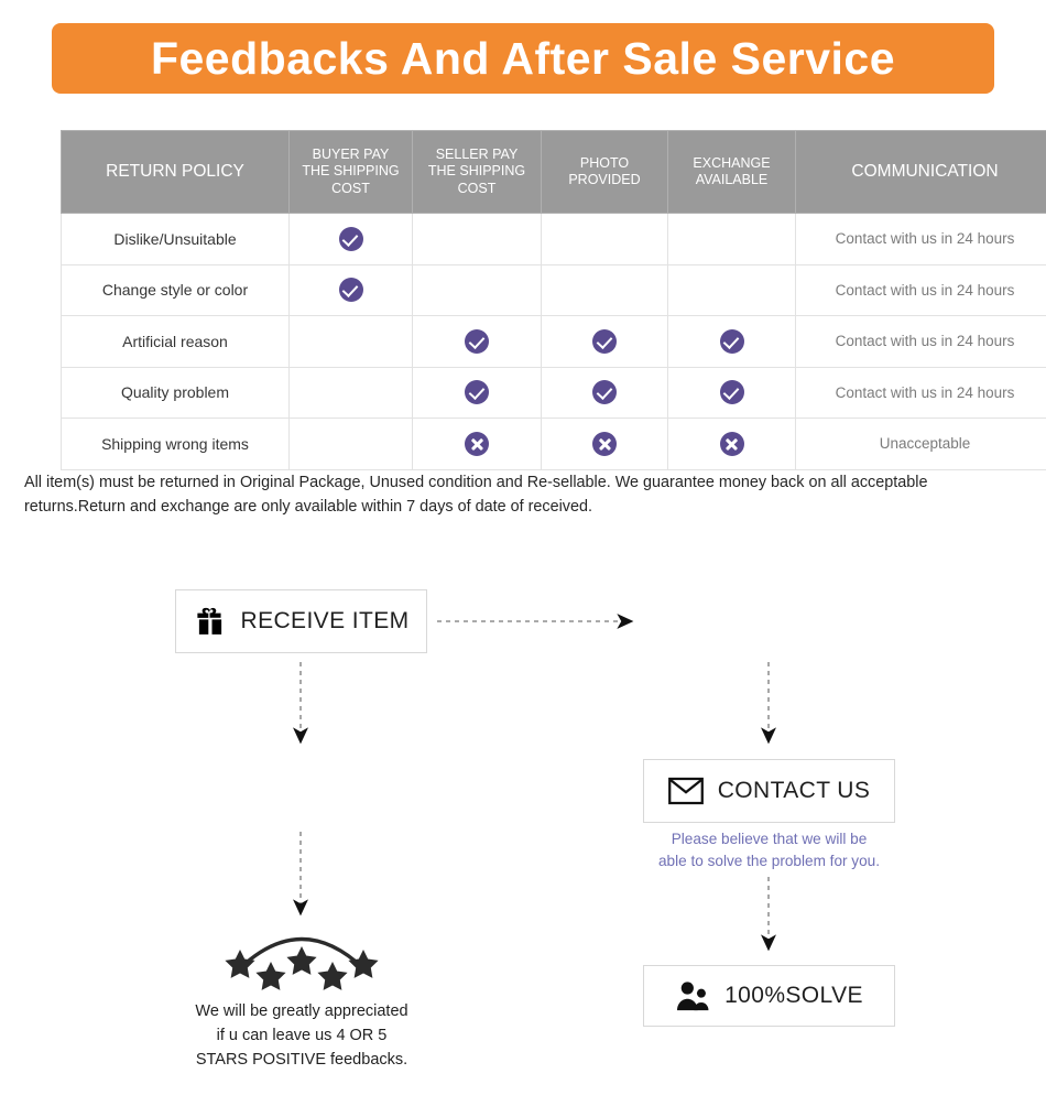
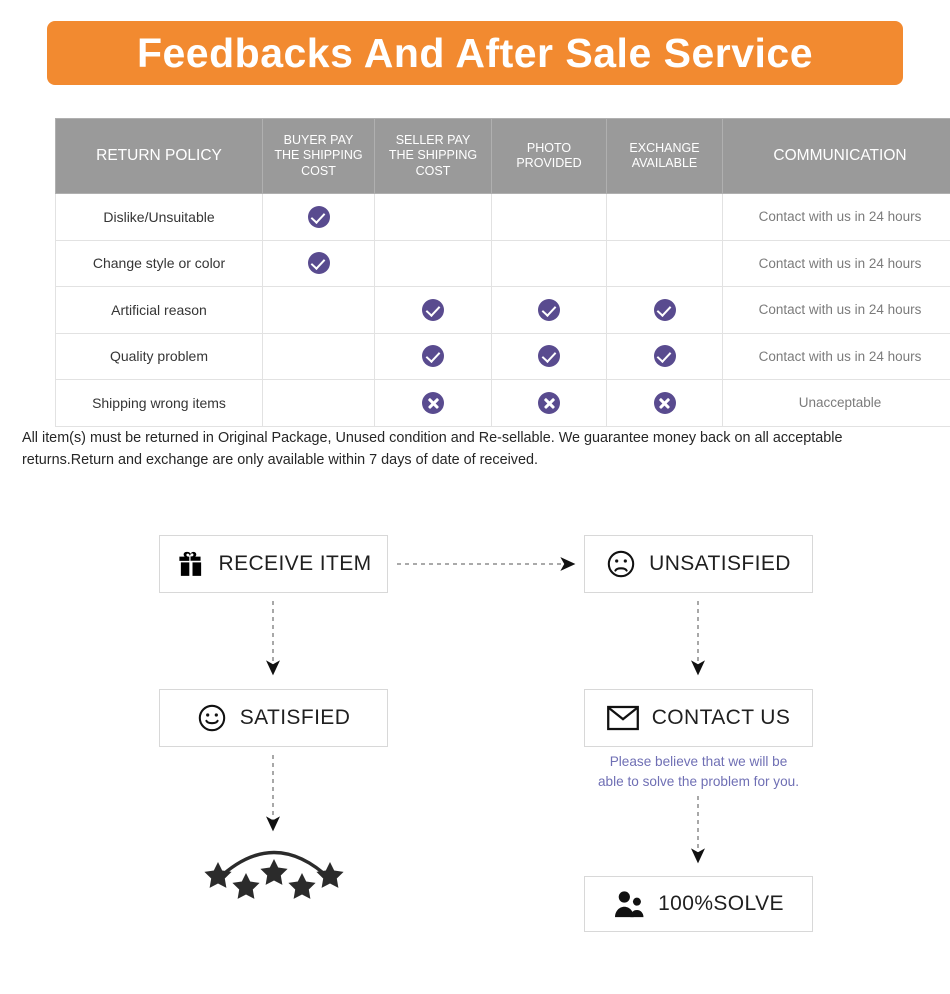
  Feedbacks And After Sale Service
  RETURN POLICY	BUYER PAY THE SHIPPING COST	SELLER PAY THE SHIPPING COST	PHOTO PROVIDED	EXCHANGE AVAILABLE	COMMUNICATION
  Dislike/Unsuitable					Contact with us in 24 hours
  Change style or color					Contact with us in 24 hours
  Artificial reason					Contact with us in 24 hours
  Quality problem					Contact with us in 24 hours
  Shipping wrong items					Unacceptable
  All item(s) must be returned in Original Package, Unused condition and Re-sellable. We guarantee money back on all acceptable returns.Return and exchange are only available within 7 days of date of received.
  RECEIVE ITEM
+ UNSATISFIED
+ SATISFIED
  CONTACT US
  Please believe that we will be
  able to solve the problem for you.
  100%SOLVE
- We will be greatly appreciated
- if u can leave us 4 OR 5
- STARS POSITIVE feedbacks.
